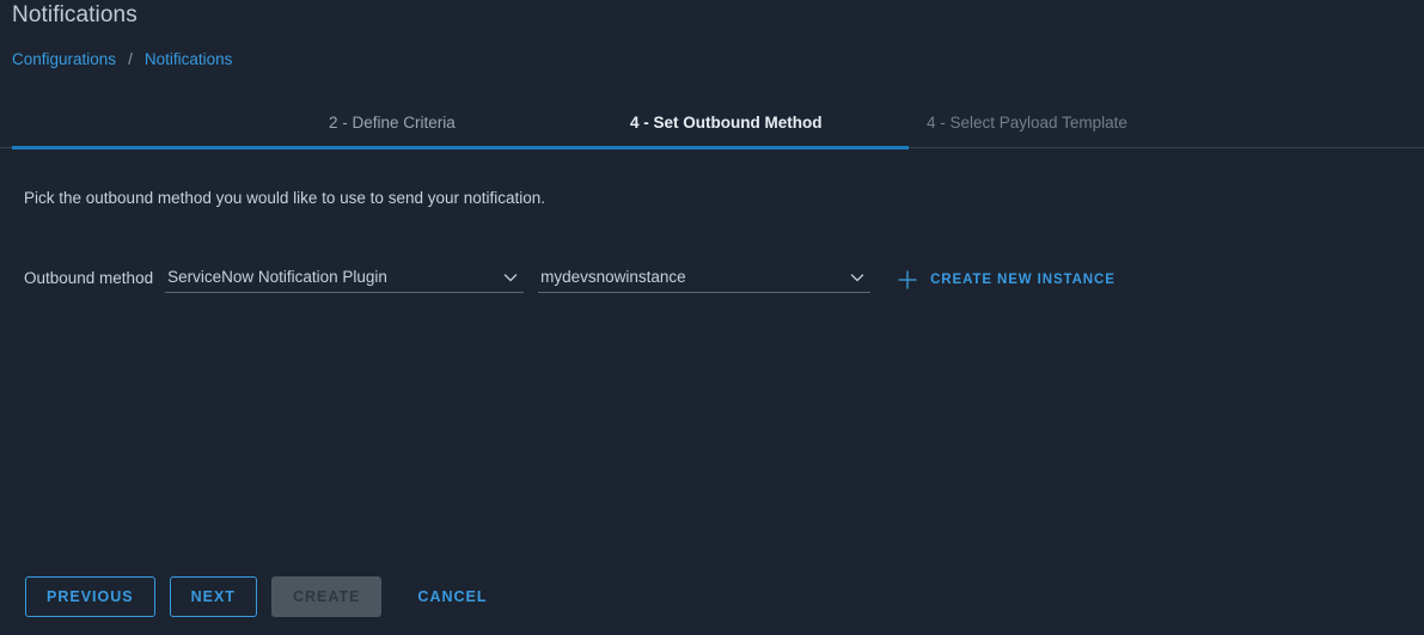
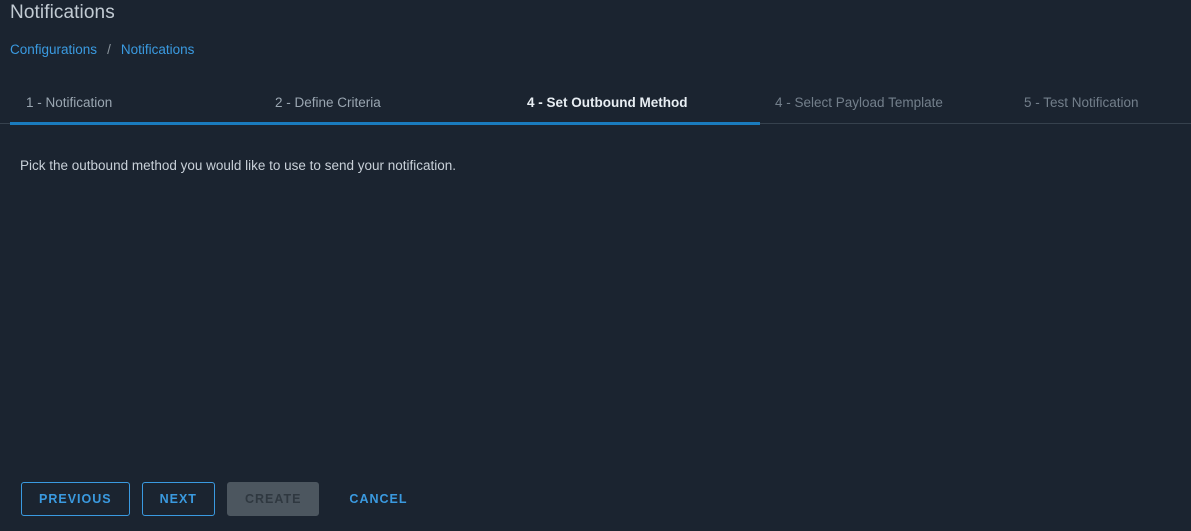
  Notifications
  Configurations
  /
  Notifications
+ 1 - Notification
  2 - Define Criteria
  4 - Set Outbound Method
  4 - Select Payload Template
+ 5 - Test Notification
  Pick the outbound method you would like to use to send your notification.
- Outbound method
- ServiceNow Notification Plugin
- mydevsnowinstance
- CREATE NEW INSTANCE
  PREVIOUS
  NEXT
  CREATE
  CANCEL
